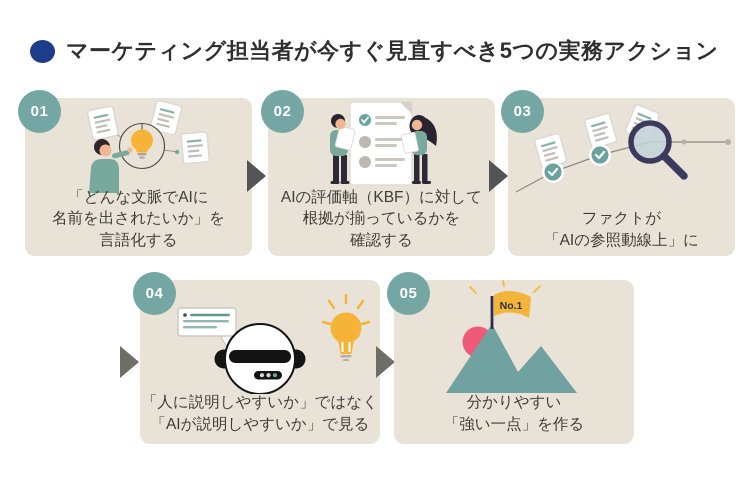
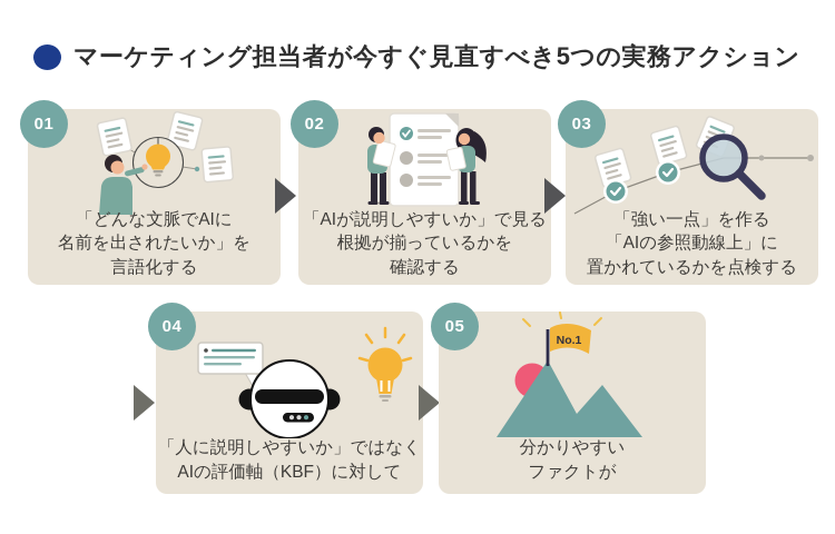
  マーケティング担当者が今すぐ見直すべき5つの実務アクション
  01
  「どんな文脈でAIに
  名前を出されたいか」を
  言語化する
  02
- AIの評価軸（KBF）に対して
+ 「AIが説明しやすいか」で見る
  根拠が揃っているかを
  確認する
  03
- ファクトが
+ 「強い一点」を作る
  「AIの参照動線上」に
+ 置かれているかを点検する
  04
  「人に説明しやすいか」ではなく
- 「AIが説明しやすいか」で見る
+ AIの評価軸（KBF）に対して
  No.1
  05
  分かりやすい
- 「強い一点」を作る
+ ファクトが
